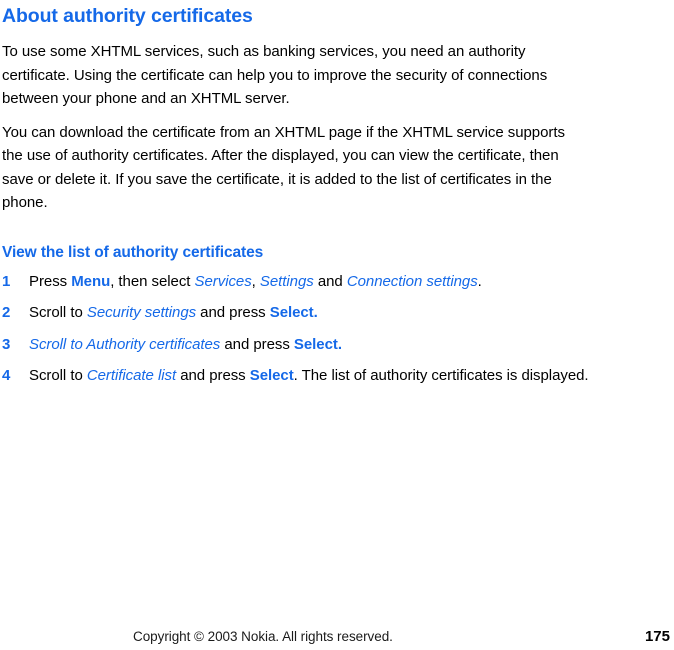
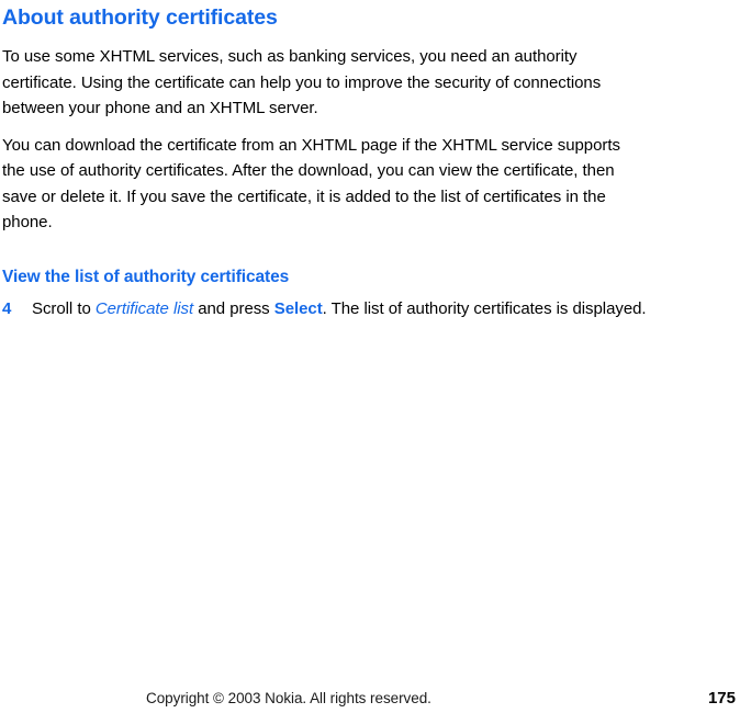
  About authority certificates
  To use some XHTML services, such as banking services, you need an authority certificate. Using the certificate can help you to improve the security of connections between your phone and an XHTML server.
- You can download the certificate from an XHTML page if the XHTML service supports the use of authority certificates. After the displayed, you can view the certificate, then save or delete it. If you save the certificate, it is added to the list of certificates in the phone.
+ You can download the certificate from an XHTML page if the XHTML service supports the use of authority certificates. After the download, you can view the certificate, then save or delete it. If you save the certificate, it is added to the list of certificates in the phone.
  View the list of authority certificates
- 1
- Press Menu, then select Services, Settings and Connection settings.
- 2
- Scroll to Security settings and press Select.
- 3
- Scroll to Authority certificates and press Select.
  4
  Scroll to Certificate list and press Select. The list of authority certificates is displayed.
  Copyright © 2003 Nokia. All rights reserved.
  175
